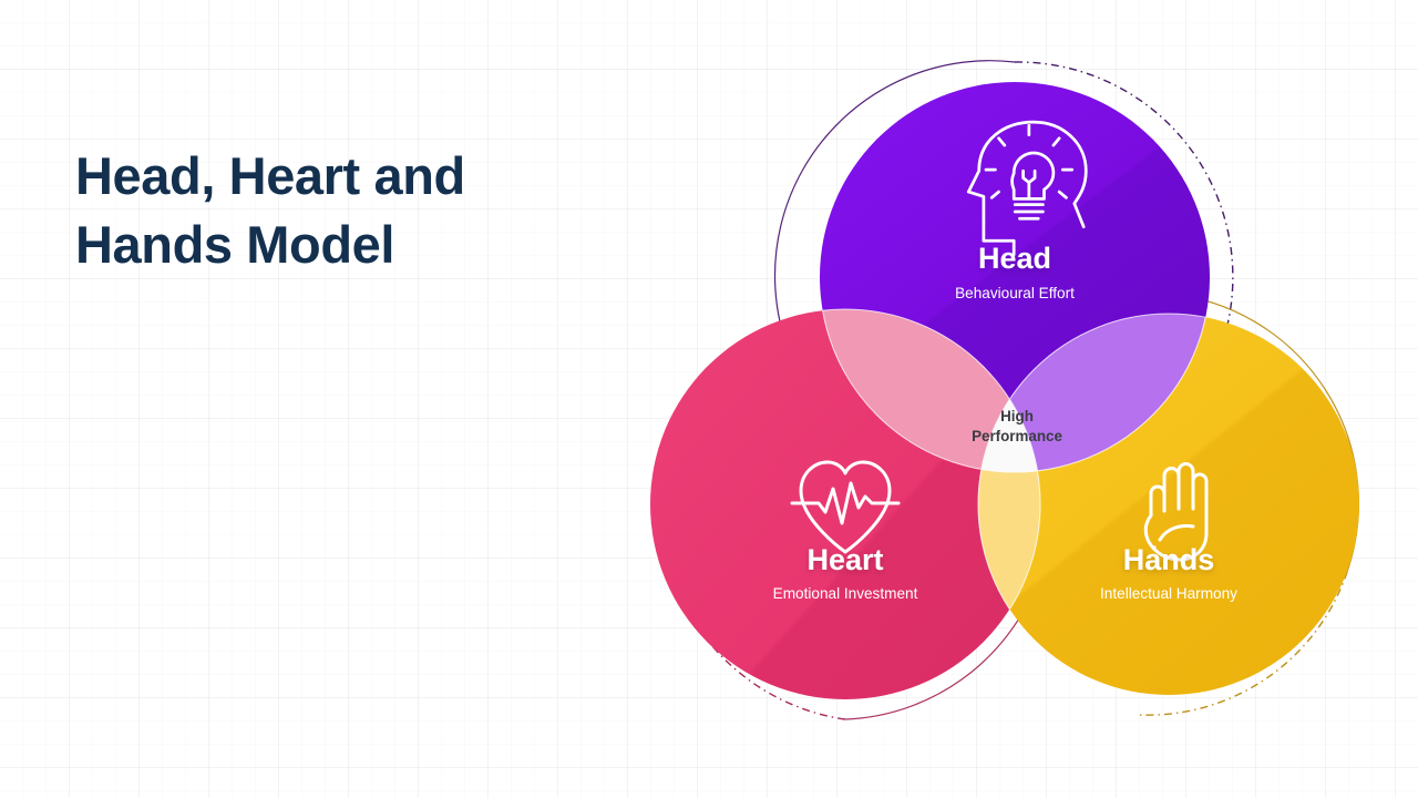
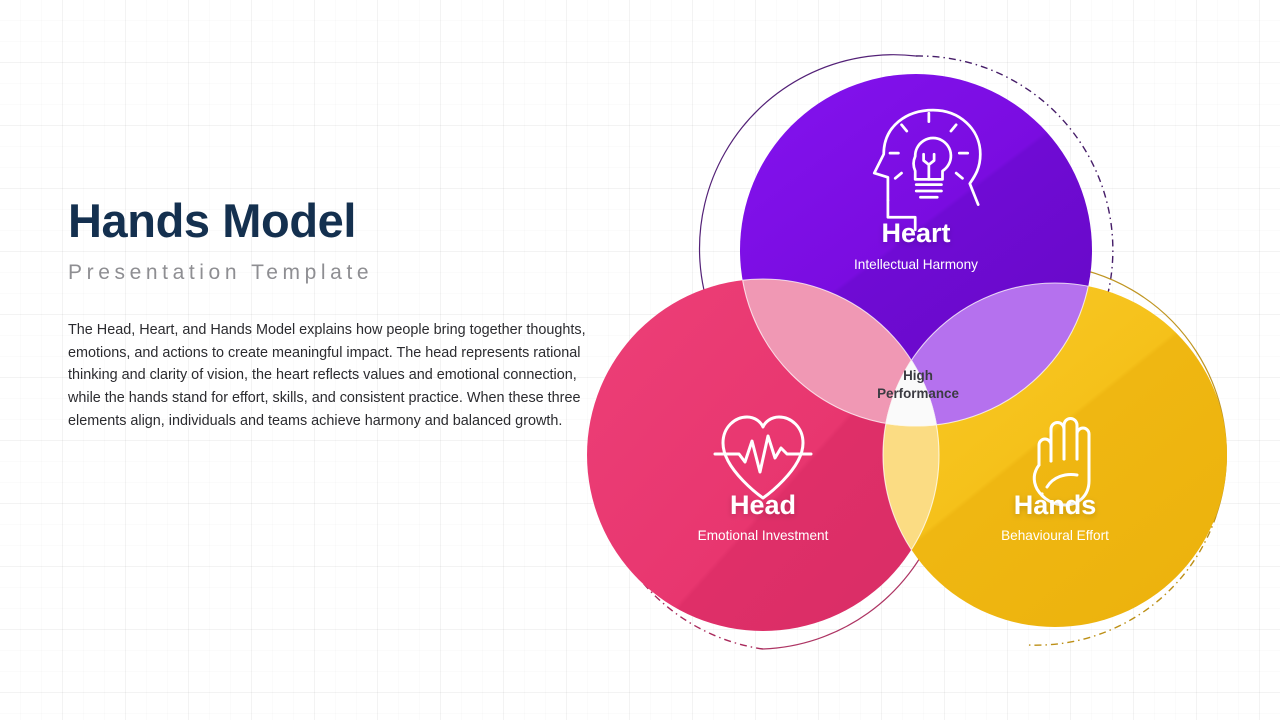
- Head, Heart and
  Hands Model
+ Presentation Template
+ The Head, Heart, and Hands Model explains how people bring together thoughts, emotions, and actions to create meaningful impact. The head represents rational thinking and clarity of vision, the heart reflects values and emotional connection, while the hands stand for effort, skills, and consistent practice. When these three elements align, individuals and teams achieve harmony and balanced growth.
- Head
+ Heart
- Behavioural Effort
+ Intellectual Harmony
- Heart
+ Head
  Emotional Investment
  Hands
- Intellectual Harmony
+ Behavioural Effort
  High
  Performance
